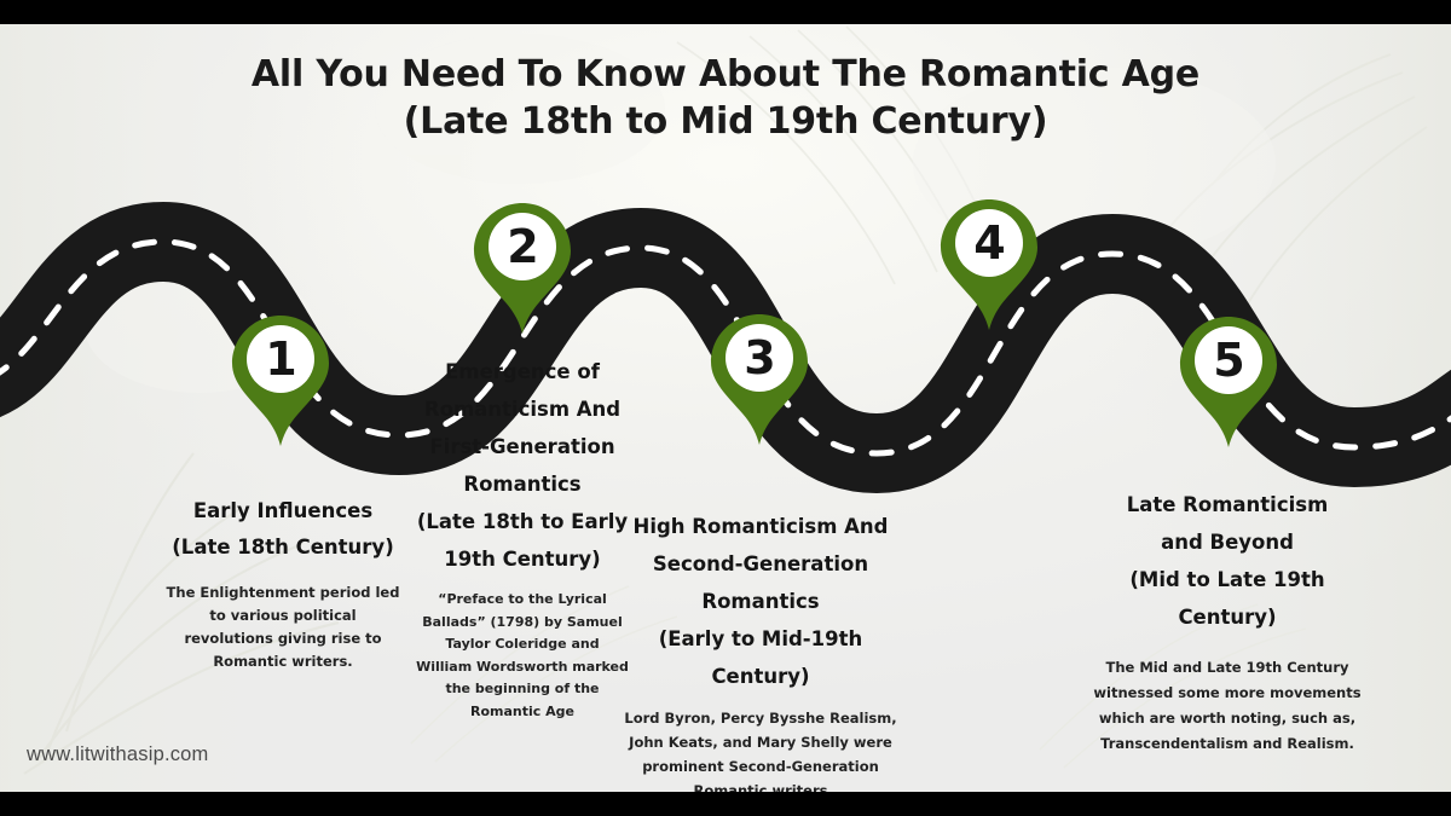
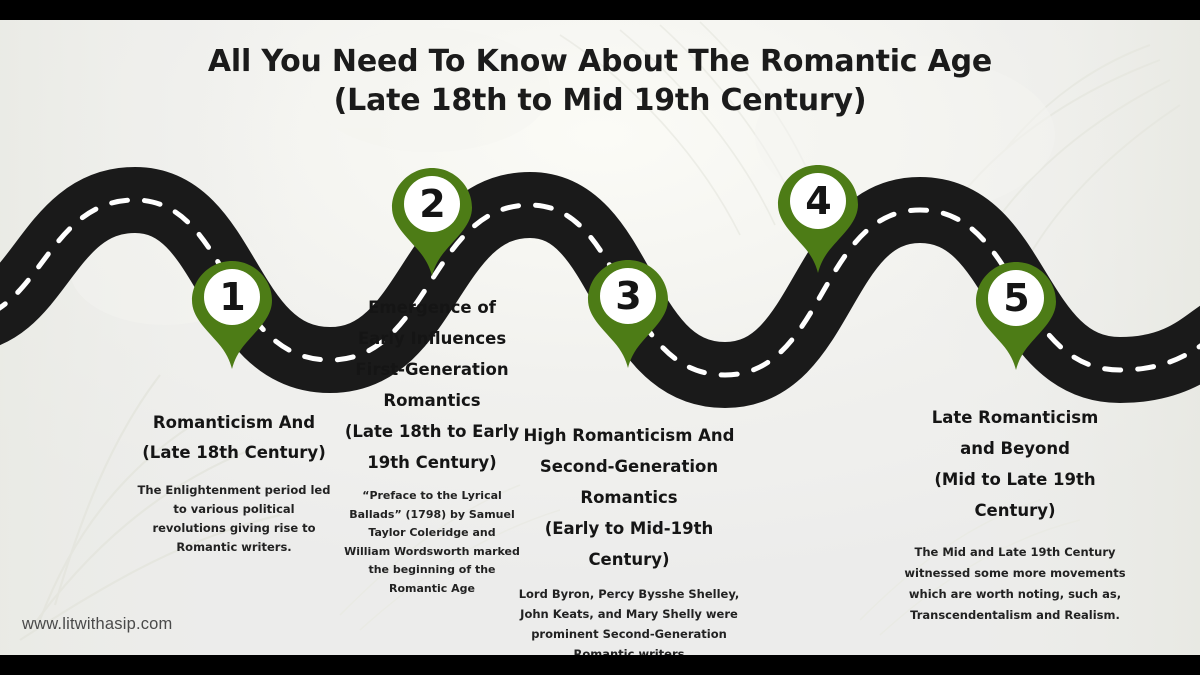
  All You Need To Know About The Romantic Age
  (Late 18th to Mid 19th Century)
  1
  2
  3
  4
  5
- Early Influences
+ Romanticism And
  (Late 18th Century)
  The Enlightenment period led to various political revolutions giving rise to Romantic writers.
  Emergence of
- Romanticism And
+ Early Influences
  First-Generation
  Romantics
  (Late 18th to Early
  19th Century)
  “Preface to the Lyrical Ballads” (1798) by Samuel Taylor Coleridge and William Wordsworth marked the beginning of the Romantic Age
  High Romanticism And
  Second-Generation
  Romantics
  (Early to Mid-19th
  Century)
- Lord Byron, Percy Bysshe Realism, John Keats, and Mary Shelly were prominent Second-Generation Romantic writers
+ Lord Byron, Percy Bysshe Shelley, John Keats, and Mary Shelly were prominent Second-Generation Romantic writers
  Late Romanticism
  and Beyond
  (Mid to Late 19th
  Century)
  The Mid and Late 19th Century witnessed some more movements which are worth noting, such as, Transcendentalism and Realism.
  www.litwithasip.com
